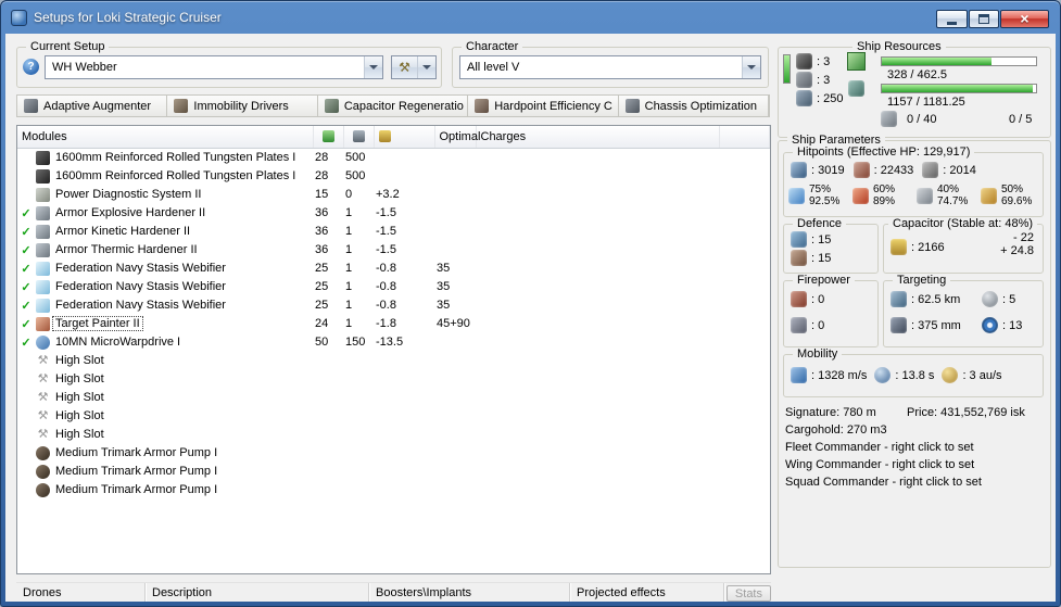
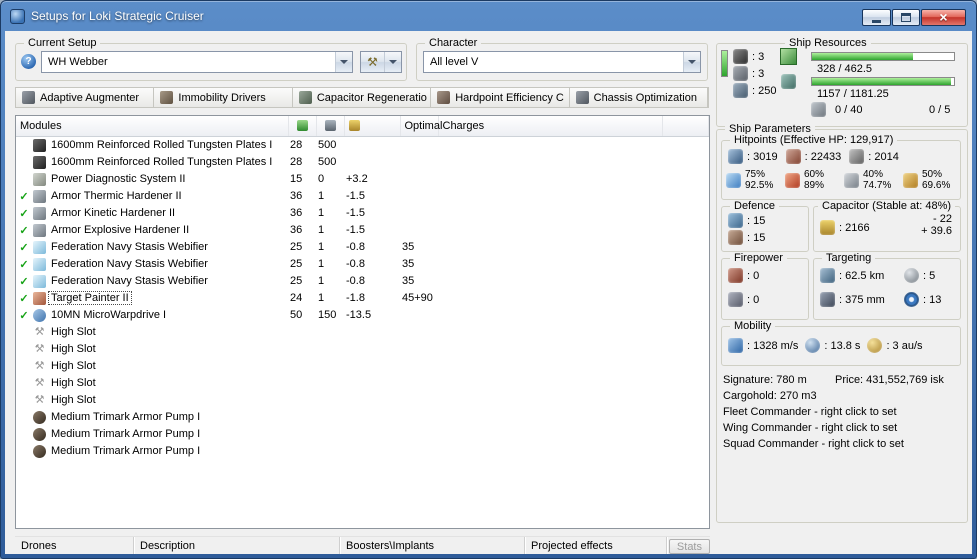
  Setups for Loki Strategic Cruiser
  Current Setup
  WH Webber
  Character
  All level V
  Adaptive Augmenter
  Immobility Drivers
  Capacitor Regeneratio
  Hardpoint Efficiency C
  Chassis Optimization
  Modules				Optimal	Charges
  1600mm Reinforced Rolled Tungsten Plates I	28	500
  1600mm Reinforced Rolled Tungsten Plates I	28	500
  Power Diagnostic System II	15	0	+3.2
- Armor Explosive Hardener II	36	1	-1.5
+ Armor Thermic Hardener II	36	1	-1.5
  Armor Kinetic Hardener II	36	1	-1.5
- Armor Thermic Hardener II	36	1	-1.5
+ Armor Explosive Hardener II	36	1	-1.5
  Federation Navy Stasis Webifier	25	1	-0.8	35
  Federation Navy Stasis Webifier	25	1	-0.8	35
  Federation Navy Stasis Webifier	25	1	-0.8	35
  Target Painter II	24	1	-1.8	45+90
  10MN MicroWarpdrive I	50	150	-13.5
  High Slot
  High Slot
  High Slot
  High Slot
  High Slot
  Medium Trimark Armor Pump I
  Medium Trimark Armor Pump I
  Medium Trimark Armor Pump I
  Drones
  Description
  Boosters\Implants
  Projected effects
  Stats
  Ship Resources
  : 3
  : 3
  : 250
  328 / 462.5
  1157 / 1181.25
  0 / 40
  0 / 5
  Ship Parameters
  Hitpoints (Effective HP: 129,917)
  : 3019
  : 22433
  : 2014
  75%
  92.5%
  60%
  89%
  40%
  74.7%
  50%
  69.6%
  Defence
  : 15
  : 15
  Capacitor (Stable at: 48%)
  : 2166
  - 22
- + 24.8
+ + 39.6
  Firepower
  : 0
  : 0
  Targeting
  : 62.5 km
  : 5
  : 375 mm
  : 13
  Mobility
  : 1328 m/s
  : 13.8 s
  : 3 au/s
  Signature: 780 m
  Price: 431,552,769 isk
  Cargohold: 270 m3
  Fleet Commander - right click to set
  Wing Commander - right click to set
  Squad Commander - right click to set
